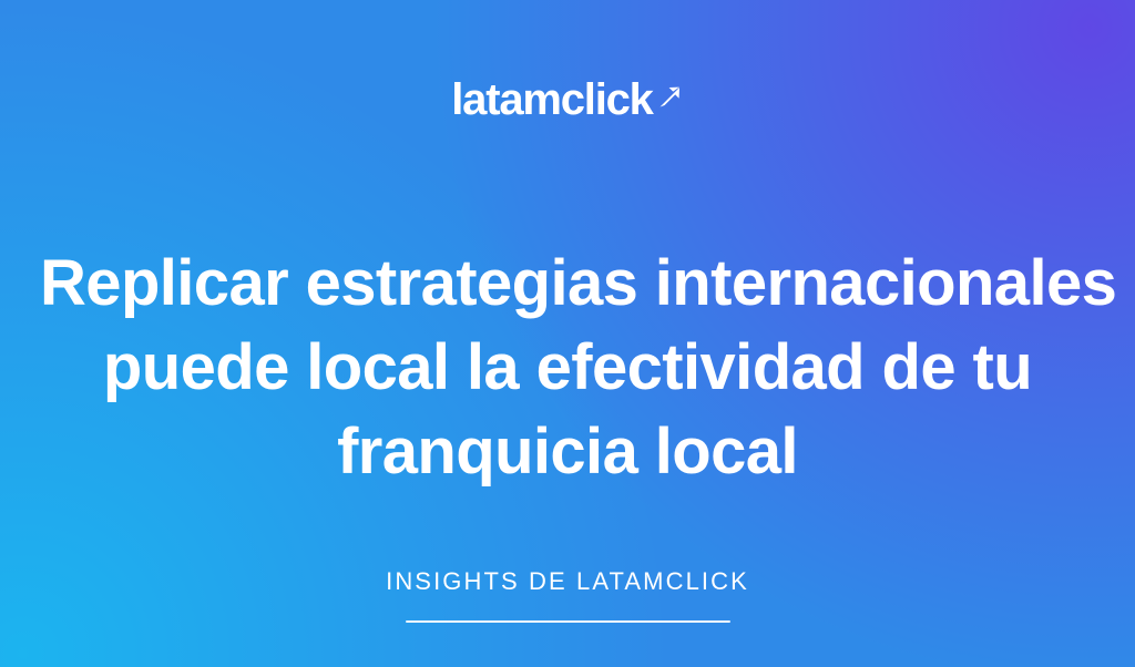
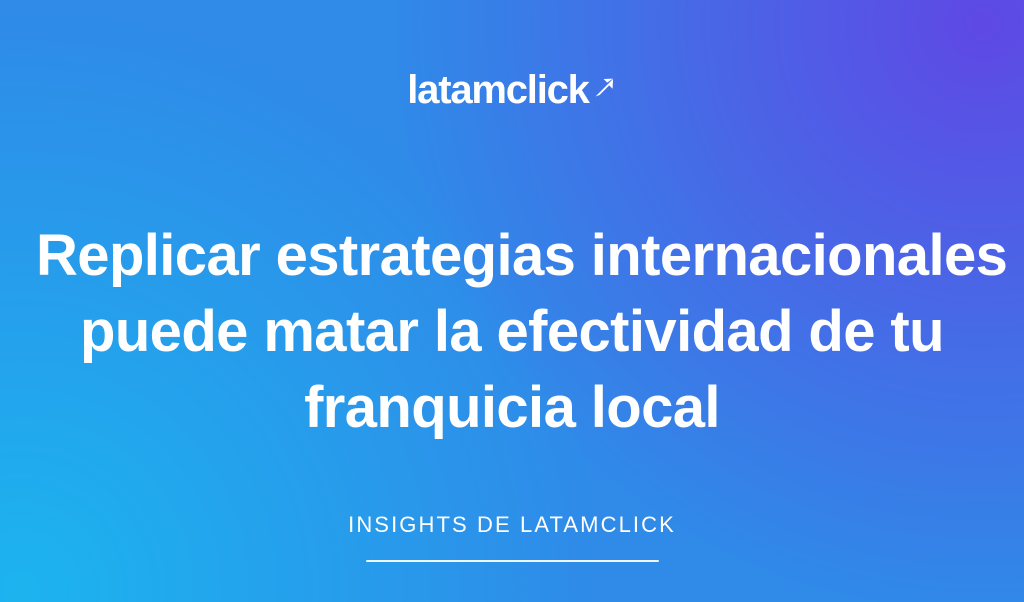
  latamclick
  Replicar estrategias internacionales
- puede local la efectividad de tu
+ puede matar la efectividad de tu
  franquicia local
  INSIGHTS DE LATAMCLICK
